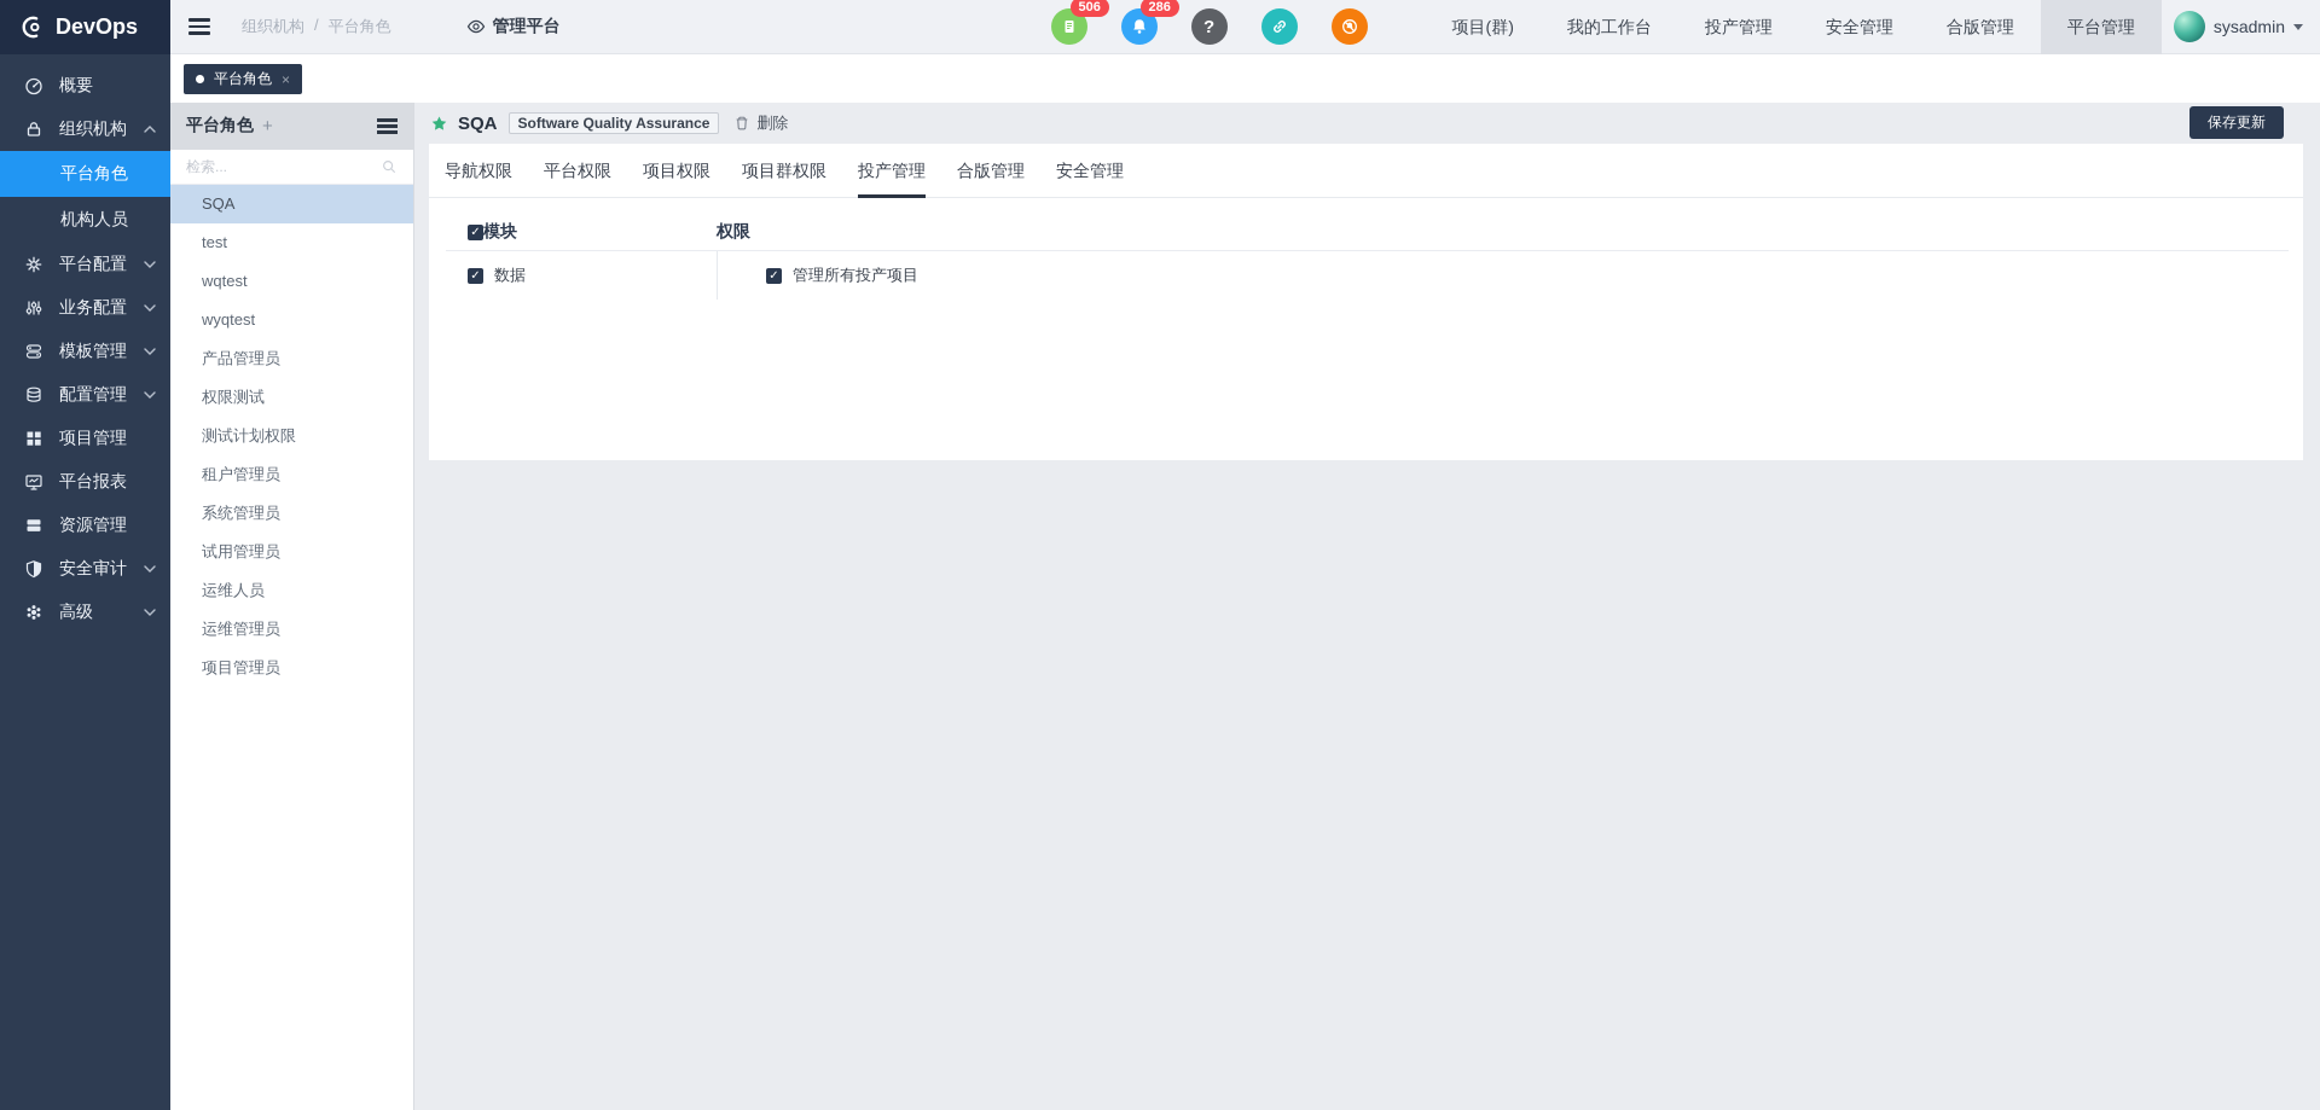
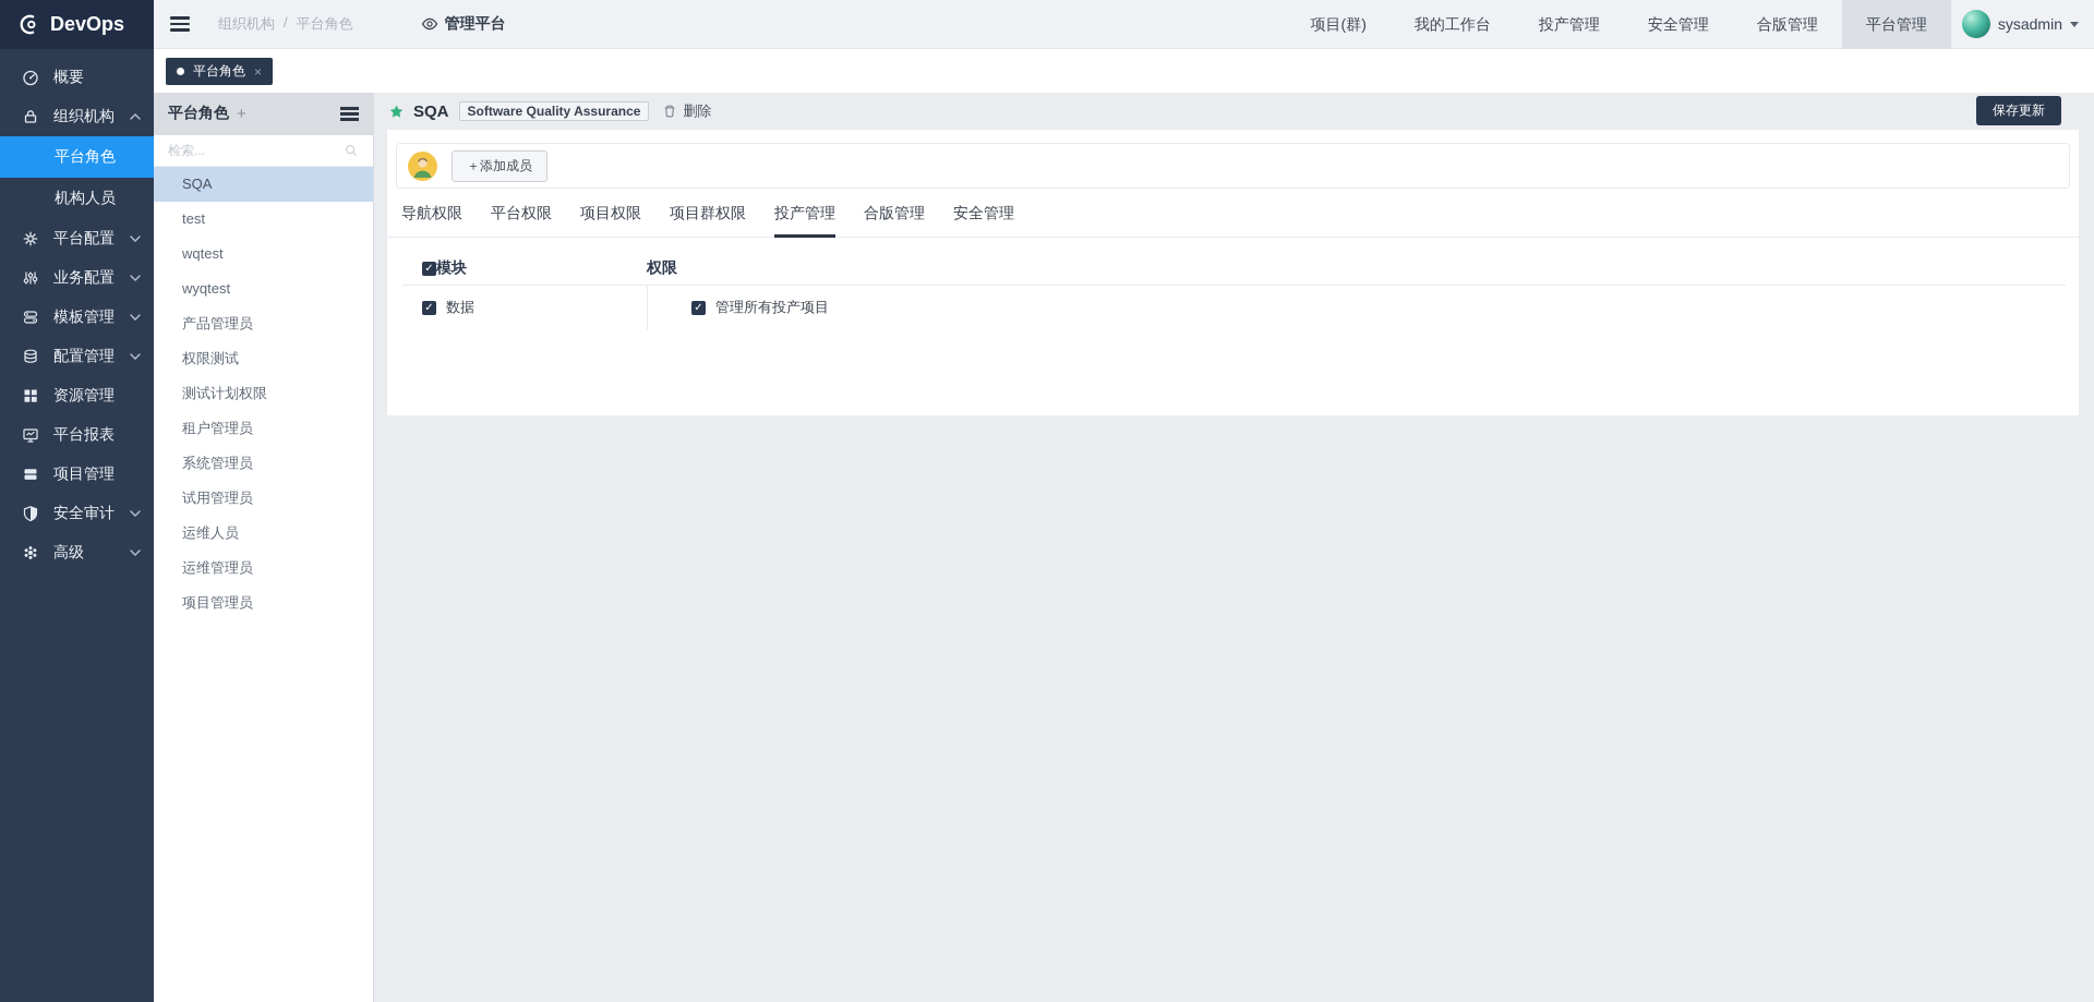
  DevOps
  组织机构
  /
  平台角色
  管理平台
- 506
- 286
- ?
  项目(群)
  我的工作台
  投产管理
  安全管理
  合版管理
  平台管理
  sysadmin
  概要
  组织机构
  平台角色
  机构人员
  平台配置
  业务配置
  模板管理
  配置管理
- 项目管理
+ 资源管理
  平台报表
- 资源管理
+ 项目管理
  安全审计
  高级
  平台角色
  ×
  平台角色
  +
  检索...
  SQA
  test
  wqtest
  wyqtest
  产品管理员
  权限测试
  测试计划权限
  租户管理员
  系统管理员
  试用管理员
  运维人员
  运维管理员
  项目管理员
  SQA
  Software Quality Assurance
  删除
  保存更新
+ ＋添加成员
  导航权限
  平台权限
  项目权限
  项目群权限
  投产管理
  合版管理
  安全管理
  ✓
  模块
  权限
  ✓
  数据
  ✓
  管理所有投产项目
